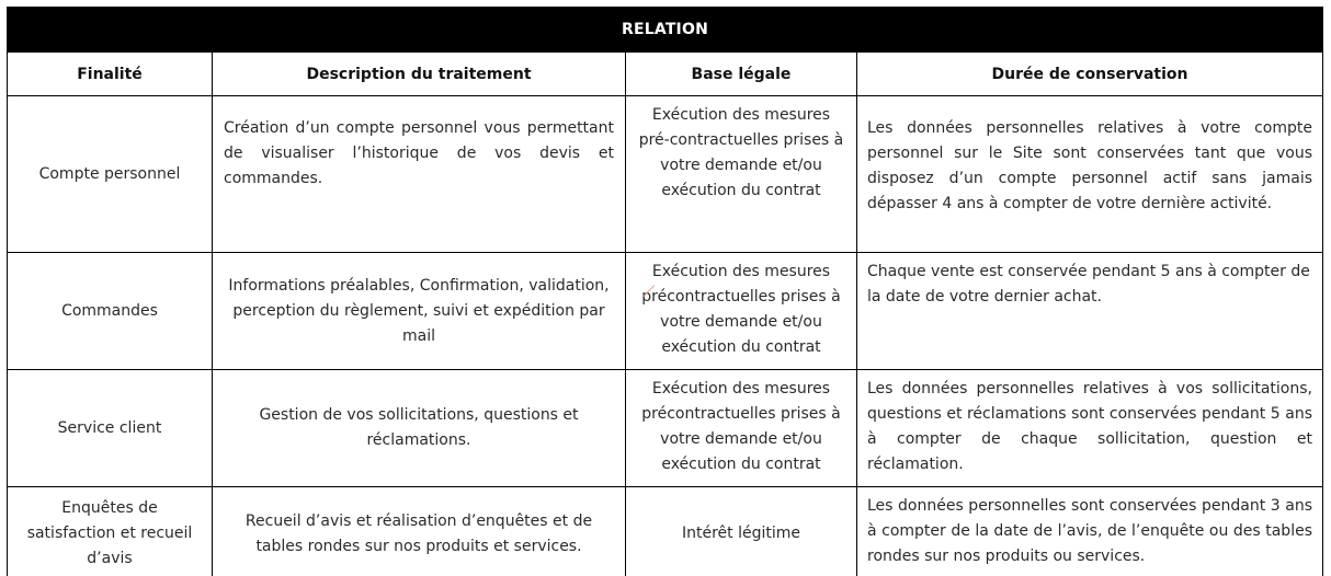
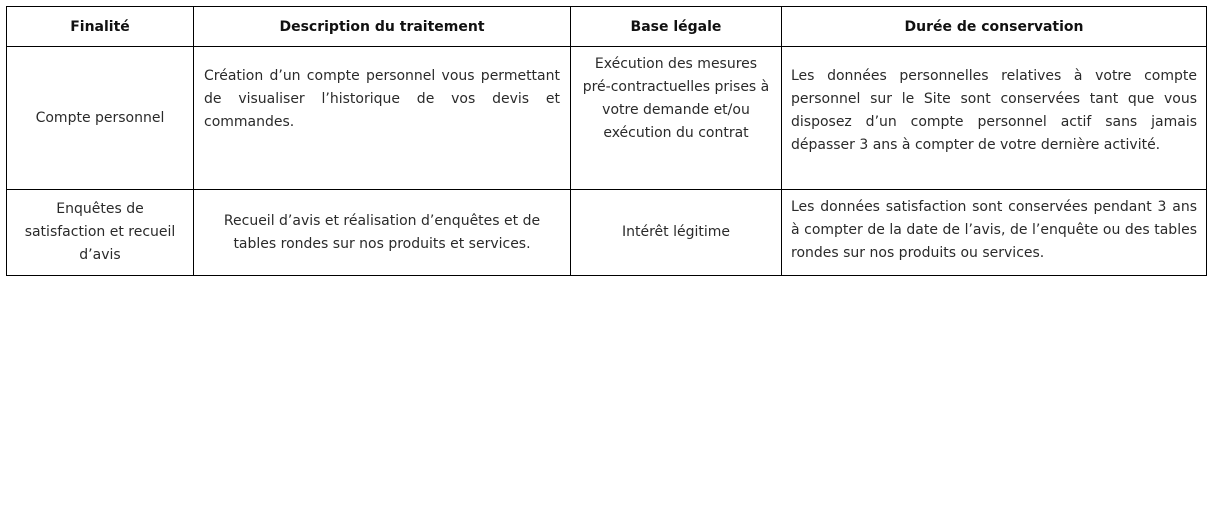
- RELATION
  Finalité	Description du traitement	Base légale	Durée de conservation
- Compte personnel	Création d’un compte personnel vous permettant de visualiser l’historique de vos devis et commandes.	Exécution des mesures pré-contractuelles prises à votre demande et/ou exécution du contrat	Les données personnelles relatives à votre compte personnel sur le Site sont conservées tant que vous disposez d’un compte personnel actif sans jamais dépasser 4 ans à compter de votre dernière activité.
+ Compte personnel	Création d’un compte personnel vous permettant de visualiser l’historique de vos devis et commandes.	Exécution des mesures pré-contractuelles prises à votre demande et/ou exécution du contrat	Les données personnelles relatives à votre compte personnel sur le Site sont conservées tant que vous disposez d’un compte personnel actif sans jamais dépasser 3 ans à compter de votre dernière activité.
- Commandes	Informations préalables, Confirmation, validation, perception du règlement, suivi et expédition par mail	Exécution des mesures précontractuelles prises à votre demande et/ou exécution du contrat	Chaque vente est conservée pendant 5 ans à compter de la date de votre dernier achat.
- Service client	Gestion de vos sollicitations, questions et réclamations.	Exécution des mesures précontractuelles prises à votre demande et/ou exécution du contrat	Les données personnelles relatives à vos sollicitations, questions et réclamations sont conservées pendant 5 ans à compter de chaque sollicitation, question et réclamation.
- Enquêtes de satisfaction et recueil d’avis	Recueil d’avis et réalisation d’enquêtes et de tables rondes sur nos produits et services.	Intérêt légitime	Les données personnelles sont conservées pendant 3 ans à compter de la date de l’avis, de l’enquête ou des tables rondes sur nos produits ou services.
+ Enquêtes de satisfaction et recueil d’avis	Recueil d’avis et réalisation d’enquêtes et de tables rondes sur nos produits et services.	Intérêt légitime	Les données satisfaction sont conservées pendant 3 ans à compter de la date de l’avis, de l’enquête ou des tables rondes sur nos produits ou services.
